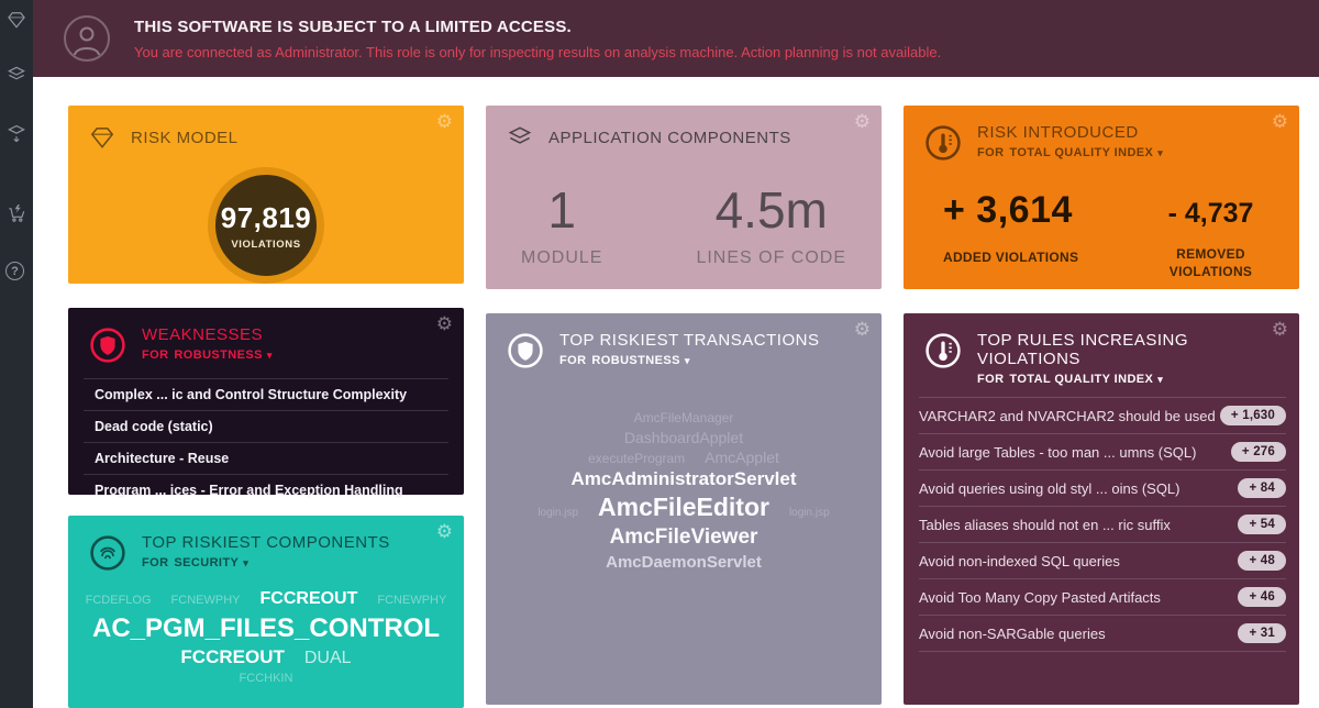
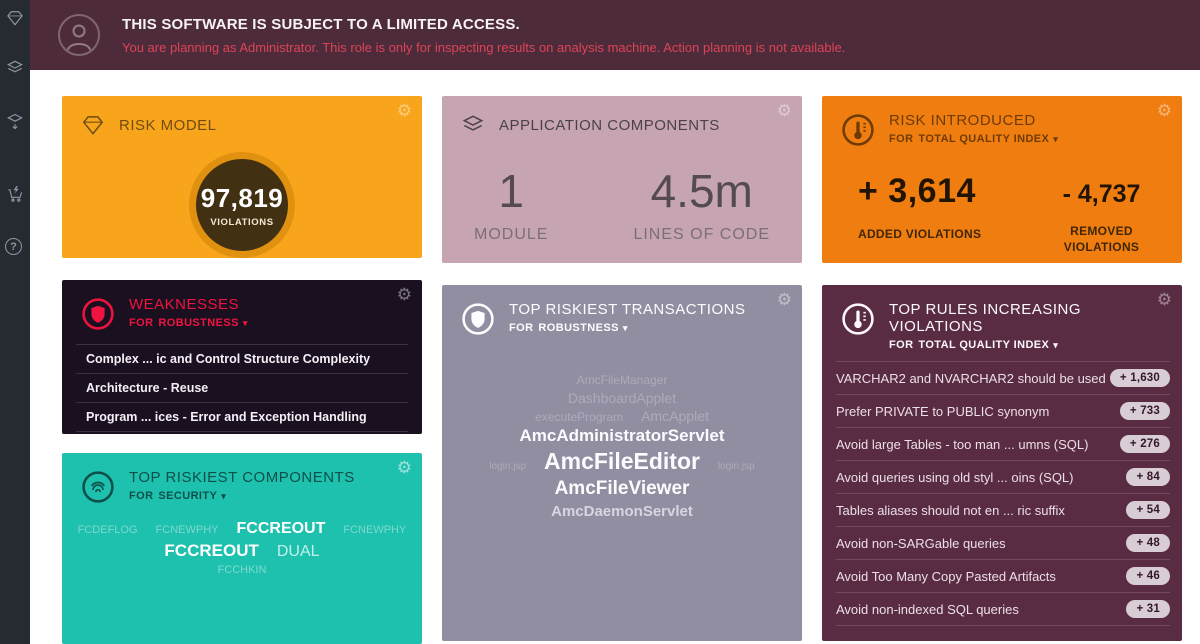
  ?
  THIS SOFTWARE IS SUBJECT TO A LIMITED ACCESS.
- You are connected as Administrator. This role is only for inspecting results on analysis machine. Action planning is not available.
+ You are planning as Administrator. This role is only for inspecting results on analysis machine. Action planning is not available.
  ⚙
  RISK MODEL
  97,819
  VIOLATIONS
  ⚙
  WEAKNESSES
  FOR ROBUSTNESS ▾
  Complex ... ic and Control Structure Complexity
- Dead code (static)
  Architecture - Reuse
  Program ... ices - Error and Exception Handling
  ⚙
  TOP RISKIEST COMPONENTS
  FOR SECURITY ▾
  FCDEFLOG
  FCNEWPHY
  FCCREOUT
  FCNEWPHY
- AC_PGM_FILES_CONTROL
  FCCREOUT
  DUAL
  FCCHKIN
  ⚙
  APPLICATION COMPONENTS
  1
  MODULE
  4.5m
  LINES OF CODE
  ⚙
  TOP RISKIEST TRANSACTIONS
  FOR ROBUSTNESS ▾
  AmcFileManager
  DashboardApplet
  executeProgram
  AmcApplet
  AmcAdministratorServlet
  login.jsp
  AmcFileEditor
  login.jsp
  AmcFileViewer
  AmcDaemonServlet
  ⚙
  RISK INTRODUCED
  FOR TOTAL QUALITY INDEX ▾
  + 3,614
  ADDED VIOLATIONS
  - 4,737
  REMOVED VIOLATIONS
  ⚙
  TOP RULES INCREASING VIOLATIONS
  FOR TOTAL QUALITY INDEX ▾
  VARCHAR2 and NVARCHAR2 should be used
  + 1,630
+ Prefer PRIVATE to PUBLIC synonym
+ + 733
  Avoid large Tables - too man ... umns (SQL)
  + 276
  Avoid queries using old styl ... oins (SQL)
  + 84
  Tables aliases should not en ... ric suffix
  + 54
- Avoid non-indexed SQL queries
+ Avoid non-SARGable queries
  + 48
  Avoid Too Many Copy Pasted Artifacts
  + 46
- Avoid non-SARGable queries
+ Avoid non-indexed SQL queries
  + 31
